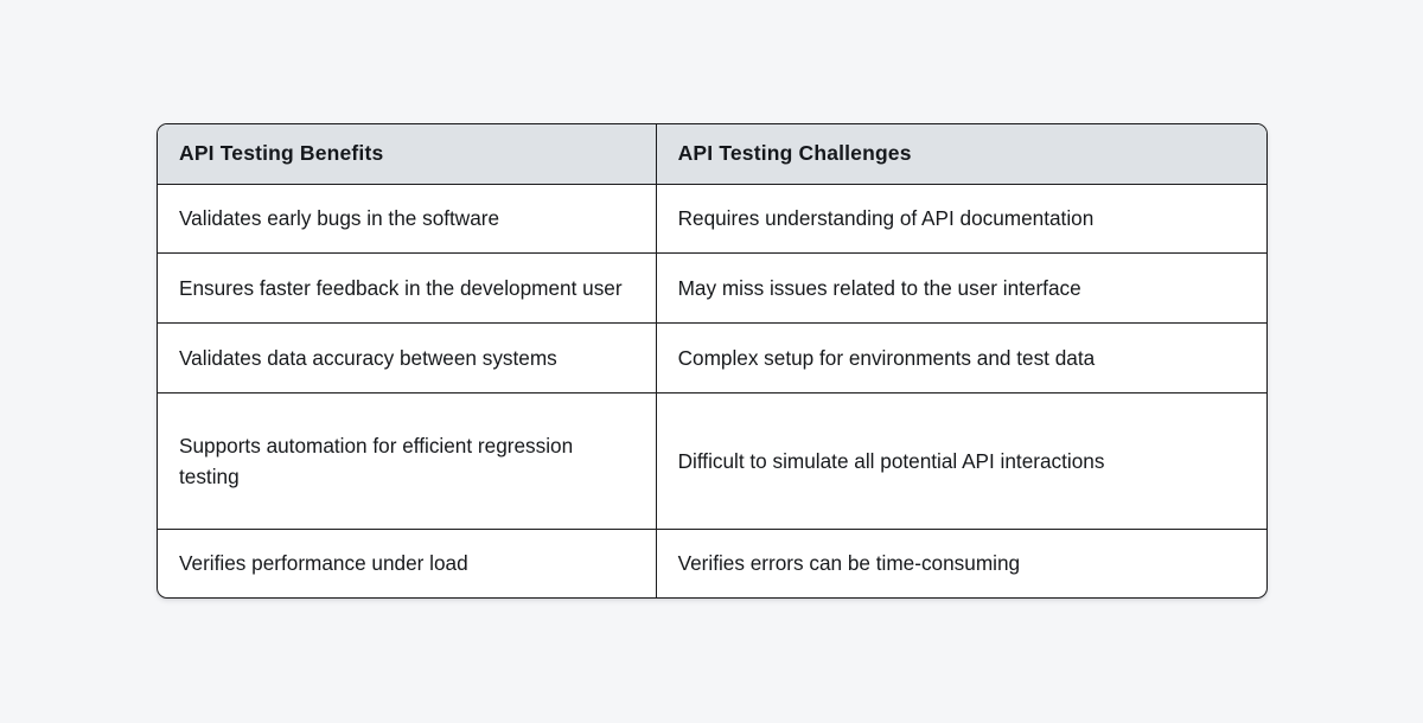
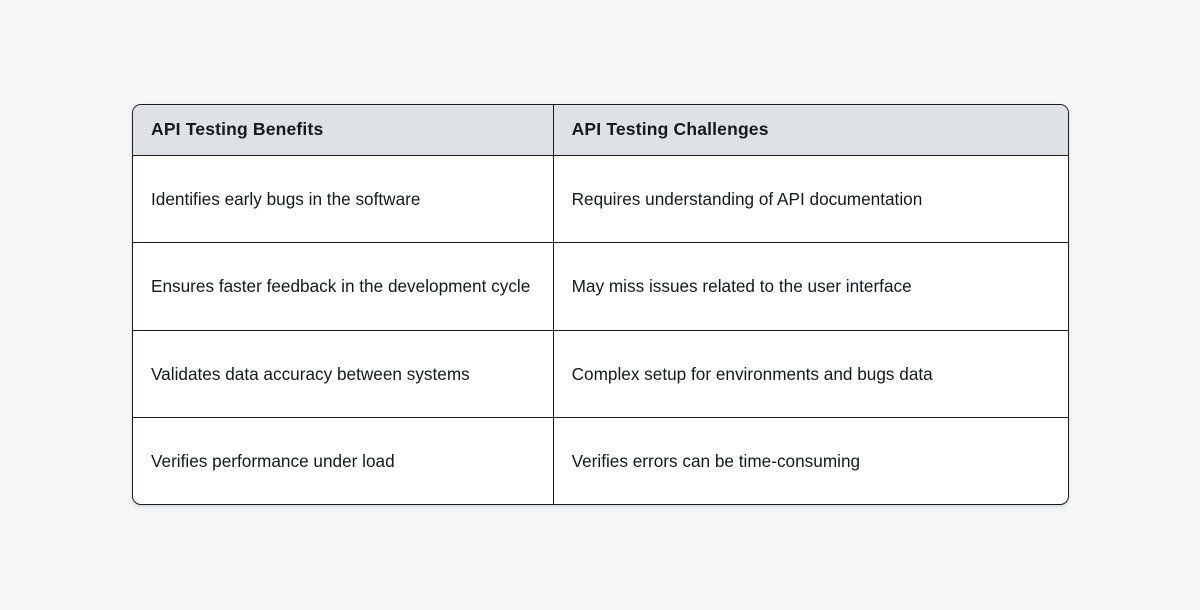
  API Testing Benefits	API Testing Challenges
- Validates early bugs in the software	Requires understanding of API documentation
+ Identifies early bugs in the software	Requires understanding of API documentation
- Ensures faster feedback in the development user	May miss issues related to the user interface
+ Ensures faster feedback in the development cycle	May miss issues related to the user interface
- Validates data accuracy between systems	Complex setup for environments and test data
+ Validates data accuracy between systems	Complex setup for environments and bugs data
- Supports automation for efficient regression testing	Difficult to simulate all potential API interactions
  Verifies performance under load	Verifies errors can be time-consuming
